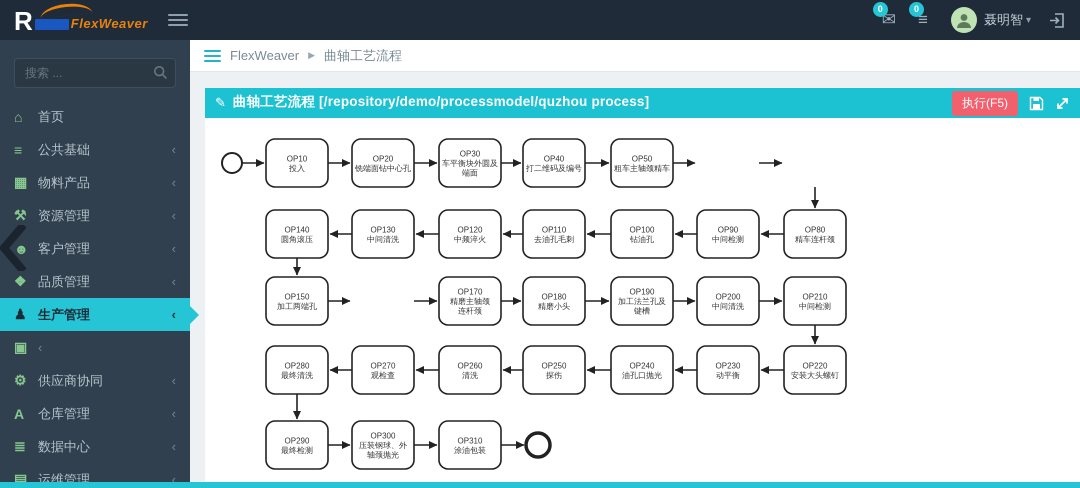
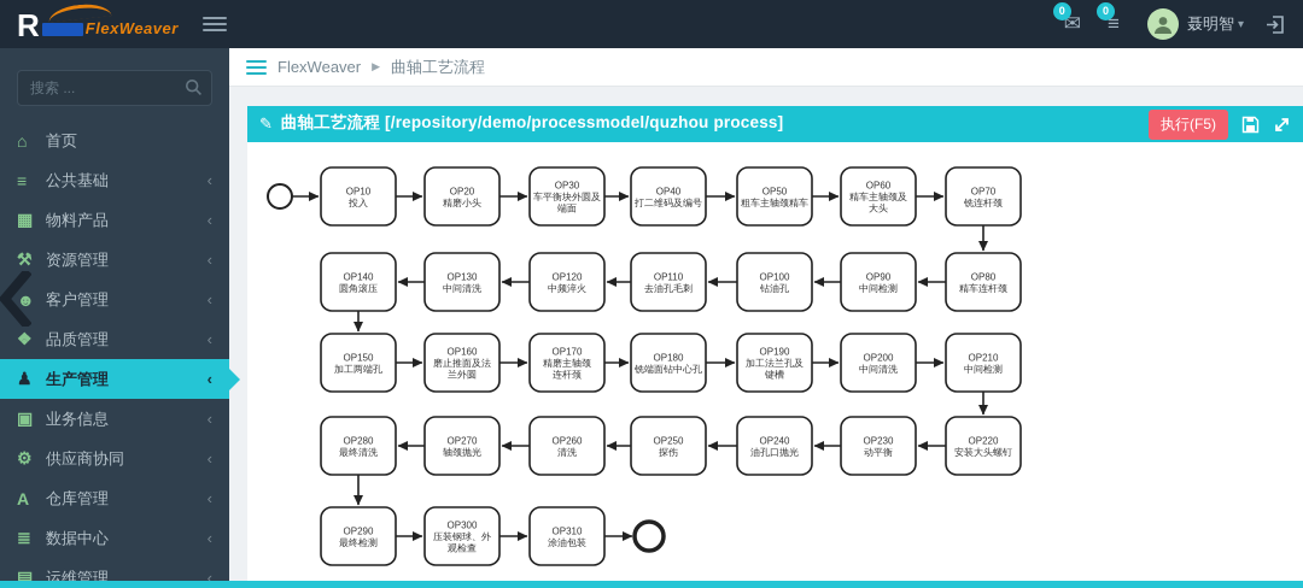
  R
  FlexWeaver
  ✉
  0
  ≡
  0
  聂明智
  ▾
  搜索 ...
  ⌂
  首页
  ≡
  公共基础
  ‹
  ▦
  物料产品
  ‹
  ⚒
  资源管理
  ‹
  ☻
  客户管理
  ‹
  ❖
  品质管理
  ‹
  ♟
  生产管理
  ‹
  ▣
+ 业务信息
  ‹
  ⚙
  供应商协同
  ‹
  A
  仓库管理
  ‹
  ≣
  数据中心
  ‹
  ▤
  运维管理
  ‹
  FlexWeaver
  ▶
  曲轴工艺流程
  ✎
  曲轴工艺流程 [/repository/demo/processmodel/quzhou process]
  执行(F5)
  OP10 投入
- OP20 铣端面钻中心孔
+ OP20 精磨小头
  OP30 车平衡块外圆及端面
  OP40 打二维码及编号
  OP50 粗车主轴颈精车
+ OP60 精车主轴颈及大头
+ OP70 铣连杆颈
  OP80 精车连杆颈
  OP90 中间检测
  OP100 钻油孔
  OP110 去油孔毛刺
  OP120 中频淬火
  OP130 中间清洗
  OP140 圆角滚压
  OP150 加工两端孔
+ OP160 磨止推面及法兰外圆
  OP170 精磨主轴颈连杆颈
- OP180 精磨小头
+ OP180 铣端面钻中心孔
  OP190 加工法兰孔及键槽
  OP200 中间清洗
  OP210 中间检测
  OP220 安装大头螺钉
  OP230 动平衡
  OP240 油孔口抛光
  OP250 探伤
  OP260 清洗
- OP270 观检查
+ OP270 轴颈抛光
  OP280 最终清洗
  OP290 最终检测
- OP300 压装钢球、外轴颈抛光
+ OP300 压装钢球、外观检查
  OP310 涂油包装
